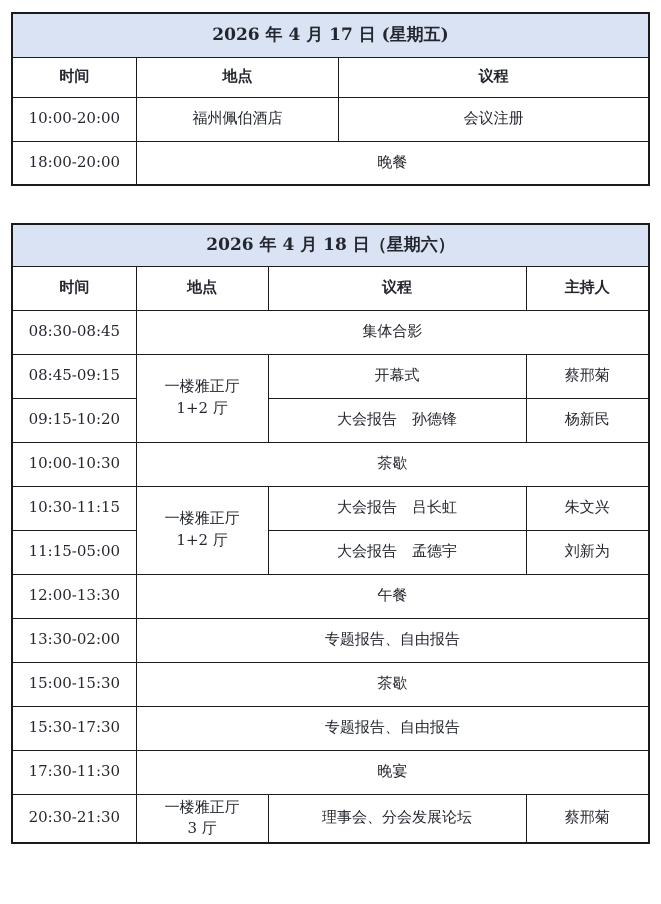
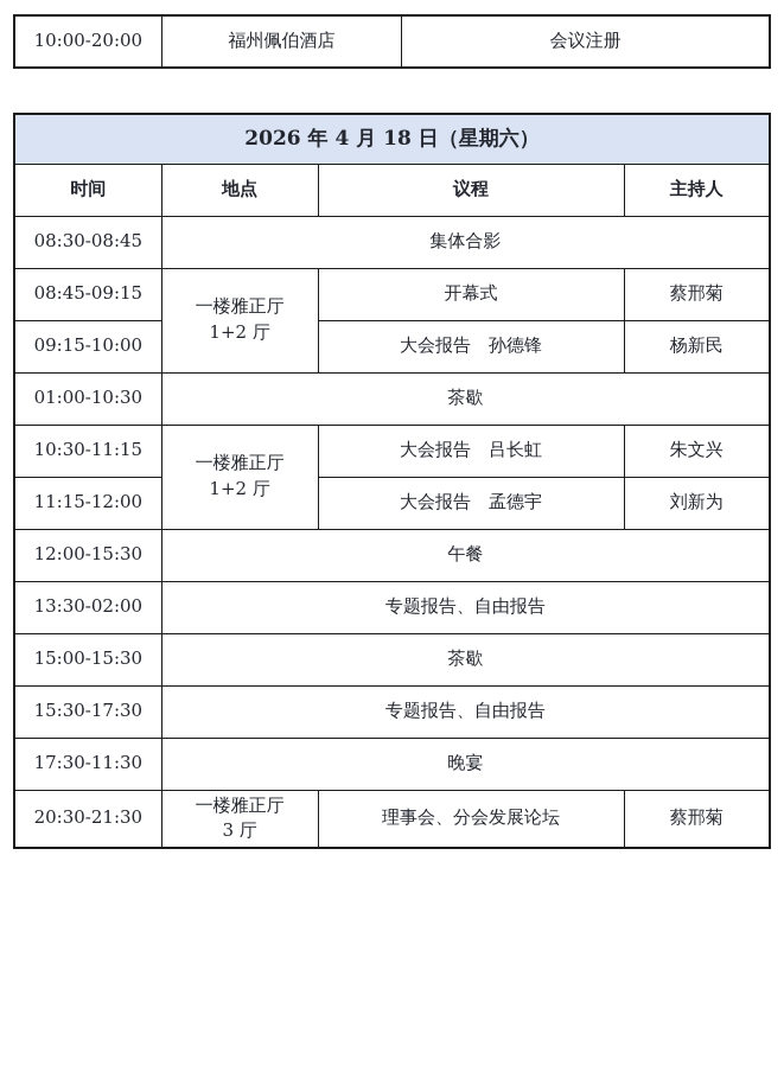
- 2026 年 4 月 17 日 (星期五)
- 时间	地点	议程
  10:00-20:00	福州佩伯酒店	会议注册
- 18:00-20:00	晚餐
  2026 年 4 月 18 日（星期六）
  时间	地点	议程	主持人
  08:30-08:45	集体合影
  08:45-09:15	一楼雅正厅 1+2 厅	开幕式	蔡邢菊
- 09:15-10:20	大会报告 孙德锋	杨新民
+ 09:15-10:00	大会报告 孙德锋	杨新民
- 10:00-10:30	茶歇
+ 01:00-10:30	茶歇
  10:30-11:15	一楼雅正厅 1+2 厅	大会报告 吕长虹	朱文兴
- 11:15-05:00	大会报告 孟德宇	刘新为
+ 11:15-12:00	大会报告 孟德宇	刘新为
- 12:00-13:30	午餐
+ 12:00-15:30	午餐
  13:30-02:00	专题报告、自由报告
  15:00-15:30	茶歇
  15:30-17:30	专题报告、自由报告
  17:30-11:30	晚宴
  20:30-21:30	一楼雅正厅 3 厅	理事会、分会发展论坛	蔡邢菊
